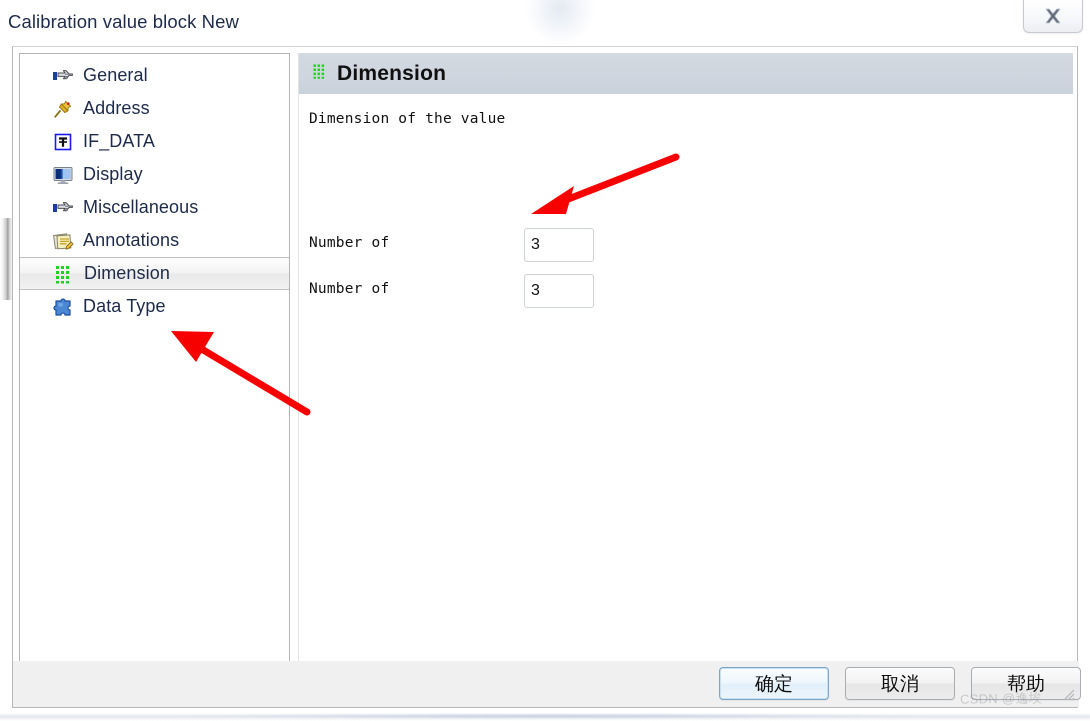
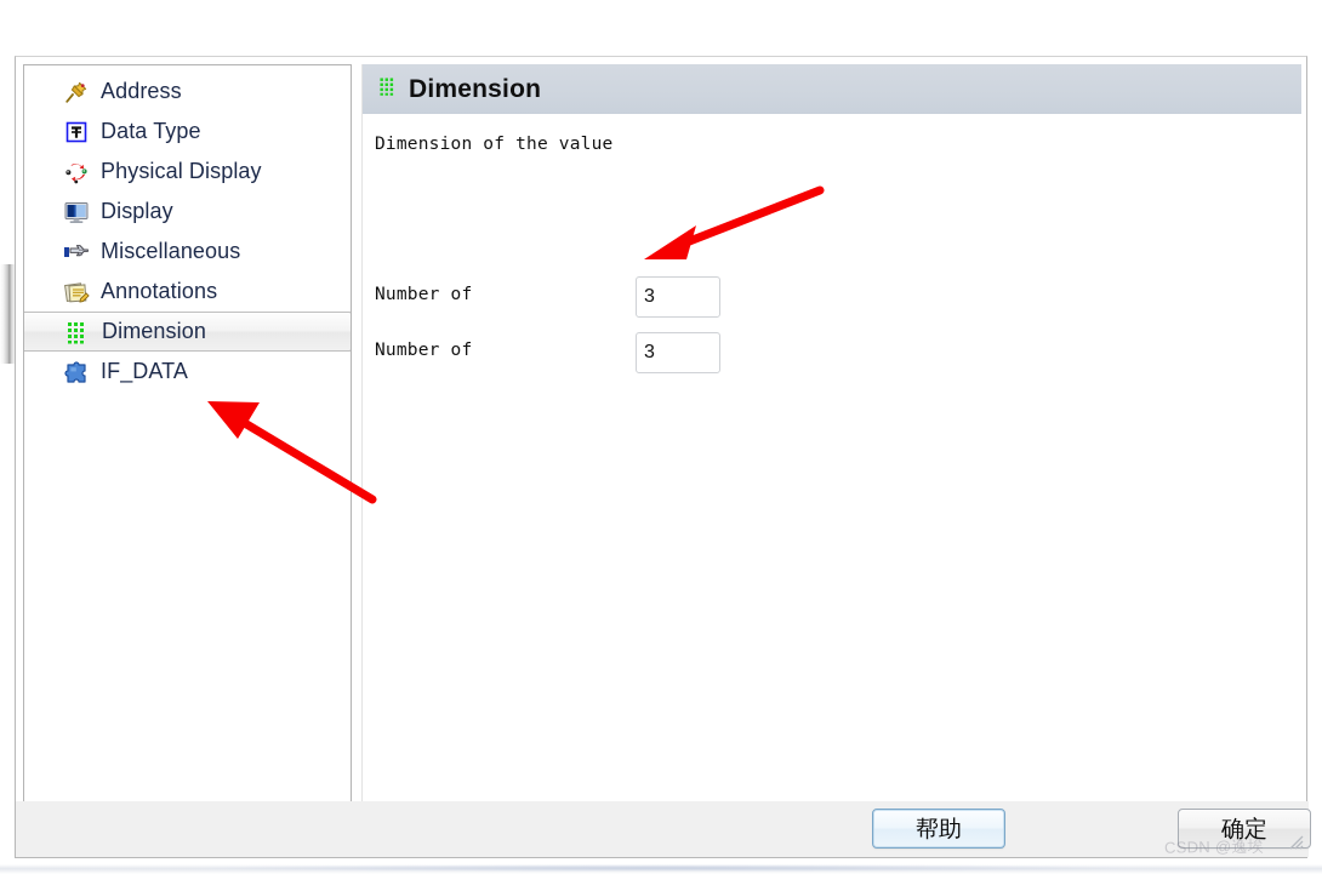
- Calibration value block New
- General
  Address
- IF_DATA
+ Data Type
+ Physical Display
  Display
  Miscellaneous
  Annotations
  Dimension
- Data Type
+ IF_DATA
  Dimension
  Dimension of the value
  Number of
  3
  Number of
  3
- 确定
+ 帮助
- 取消
- 帮助
+ 确定
  CSDN @逸埃
